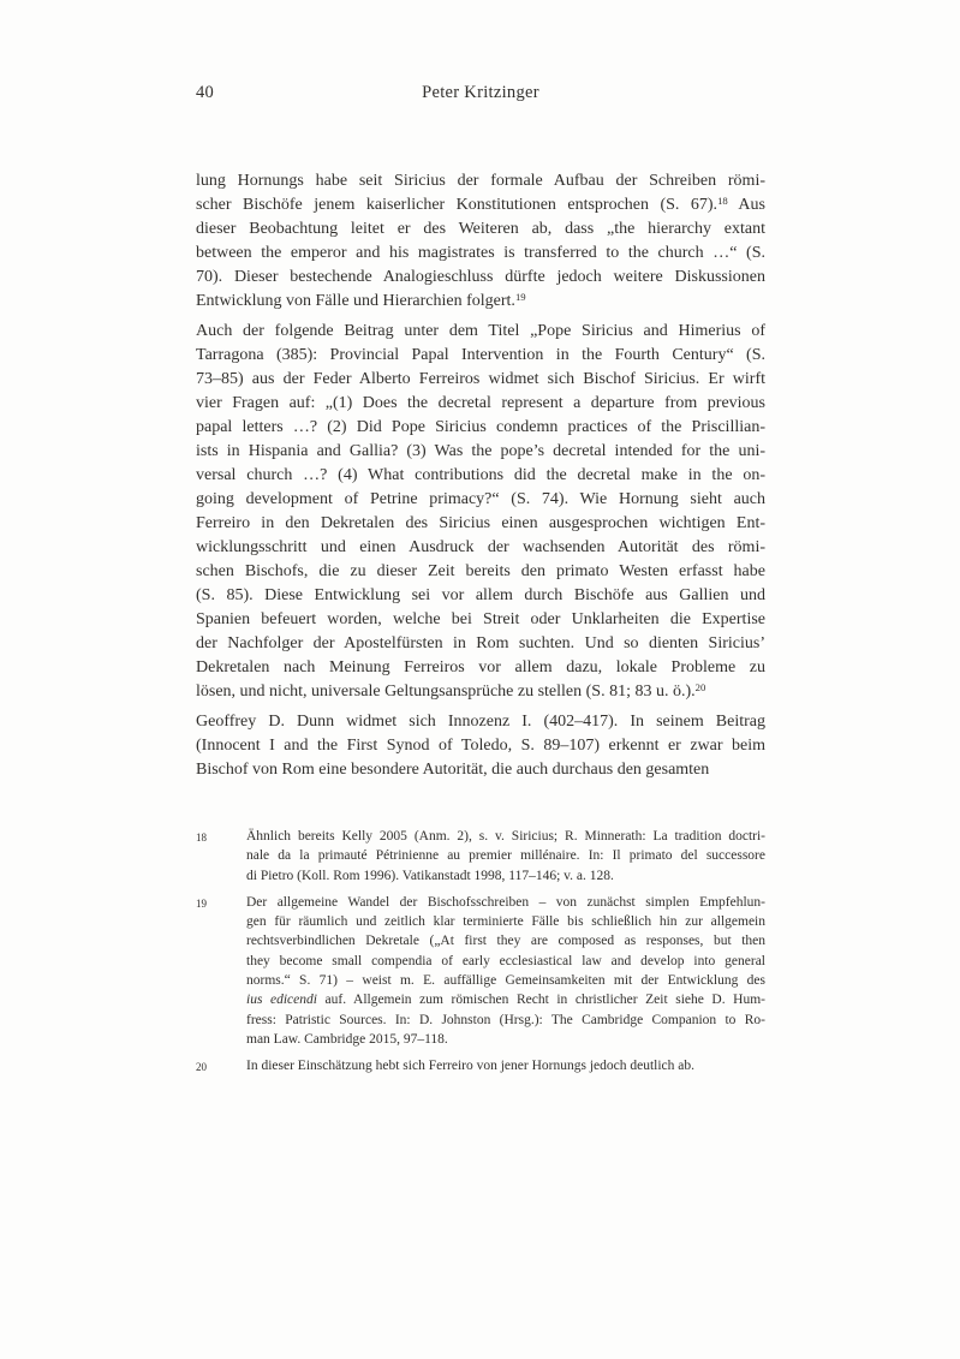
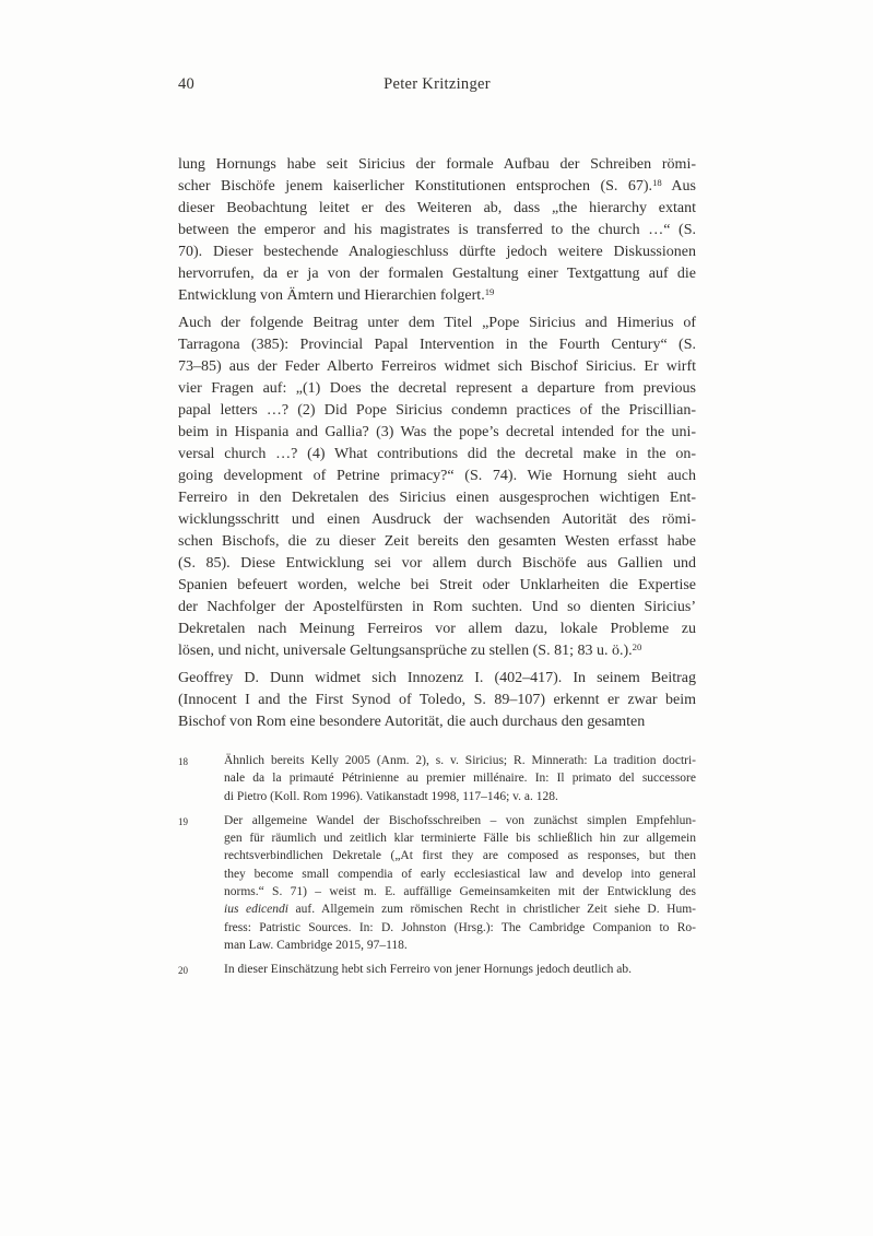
  40
  Peter Kritzinger
  lung Hornungs habe seit Siricius der formale Aufbau der Schreiben römi-
  scher Bischöfe jenem kaiserlicher Konstitutionen entsprochen (S. 67).18 Aus
  dieser Beobachtung leitet er des Weiteren ab, dass „the hierarchy extant
  between the emperor and his magistrates is transferred to the church …“ (S.
  70). Dieser bestechende Analogieschluss dürfte jedoch weitere Diskussionen
+ hervorrufen, da er ja von der formalen Gestaltung einer Textgattung auf die
- Entwicklung von Fälle und Hierarchien folgert.19
+ Entwicklung von Ämtern und Hierarchien folgert.19
  Auch der folgende Beitrag unter dem Titel „Pope Siricius and Himerius of
  Tarragona (385): Provincial Papal Intervention in the Fourth Century“ (S.
  73–85) aus der Feder Alberto Ferreiros widmet sich Bischof Siricius. Er wirft
  vier Fragen auf: „(1) Does the decretal represent a departure from previous
  papal letters …? (2) Did Pope Siricius condemn practices of the Priscillian-
- ists in Hispania and Gallia? (3) Was the pope’s decretal intended for the uni-
+ beim in Hispania and Gallia? (3) Was the pope’s decretal intended for the uni-
  versal church …? (4) What contributions did the decretal make in the on-
  going development of Petrine primacy?“ (S. 74). Wie Hornung sieht auch
  Ferreiro in den Dekretalen des Siricius einen ausgesprochen wichtigen Ent-
  wicklungsschritt und einen Ausdruck der wachsenden Autorität des römi-
- schen Bischofs, die zu dieser Zeit bereits den primato Westen erfasst habe
+ schen Bischofs, die zu dieser Zeit bereits den gesamten Westen erfasst habe
  (S. 85). Diese Entwicklung sei vor allem durch Bischöfe aus Gallien und
  Spanien befeuert worden, welche bei Streit oder Unklarheiten die Expertise
  der Nachfolger der Apostelfürsten in Rom suchten. Und so dienten Siricius’
  Dekretalen nach Meinung Ferreiros vor allem dazu, lokale Probleme zu
  lösen, und nicht, universale Geltungsansprüche zu stellen (S. 81; 83 u. ö.).20
  Geoffrey D. Dunn widmet sich Innozenz I. (402–417). In seinem Beitrag
  (Innocent I and the First Synod of Toledo, S. 89–107) erkennt er zwar beim
  Bischof von Rom eine besondere Autorität, die auch durchaus den gesamten
  18
  Ähnlich bereits Kelly 2005 (Anm. 2), s. v. Siricius; R. Minnerath: La tradition doctri-
  nale da la primauté Pétrinienne au premier millénaire. In: Il primato del successore
  di Pietro (Koll. Rom 1996). Vatikanstadt 1998, 117–146; v. a. 128.
  19
  Der allgemeine Wandel der Bischofsschreiben – von zunächst simplen Empfehlun-
  gen für räumlich und zeitlich klar terminierte Fälle bis schließlich hin zur allgemein
  rechtsverbindlichen Dekretale („At first they are composed as responses, but then
  they become small compendia of early ecclesiastical law and develop into general
  norms.“ S. 71) – weist m. E. auffällige Gemeinsamkeiten mit der Entwicklung des
  ius edicendi auf. Allgemein zum römischen Recht in christlicher Zeit siehe D. Hum-
  fress: Patristic Sources. In: D. Johnston (Hrsg.): The Cambridge Companion to Ro-
  man Law. Cambridge 2015, 97–118.
  20
  In dieser Einschätzung hebt sich Ferreiro von jener Hornungs jedoch deutlich ab.
